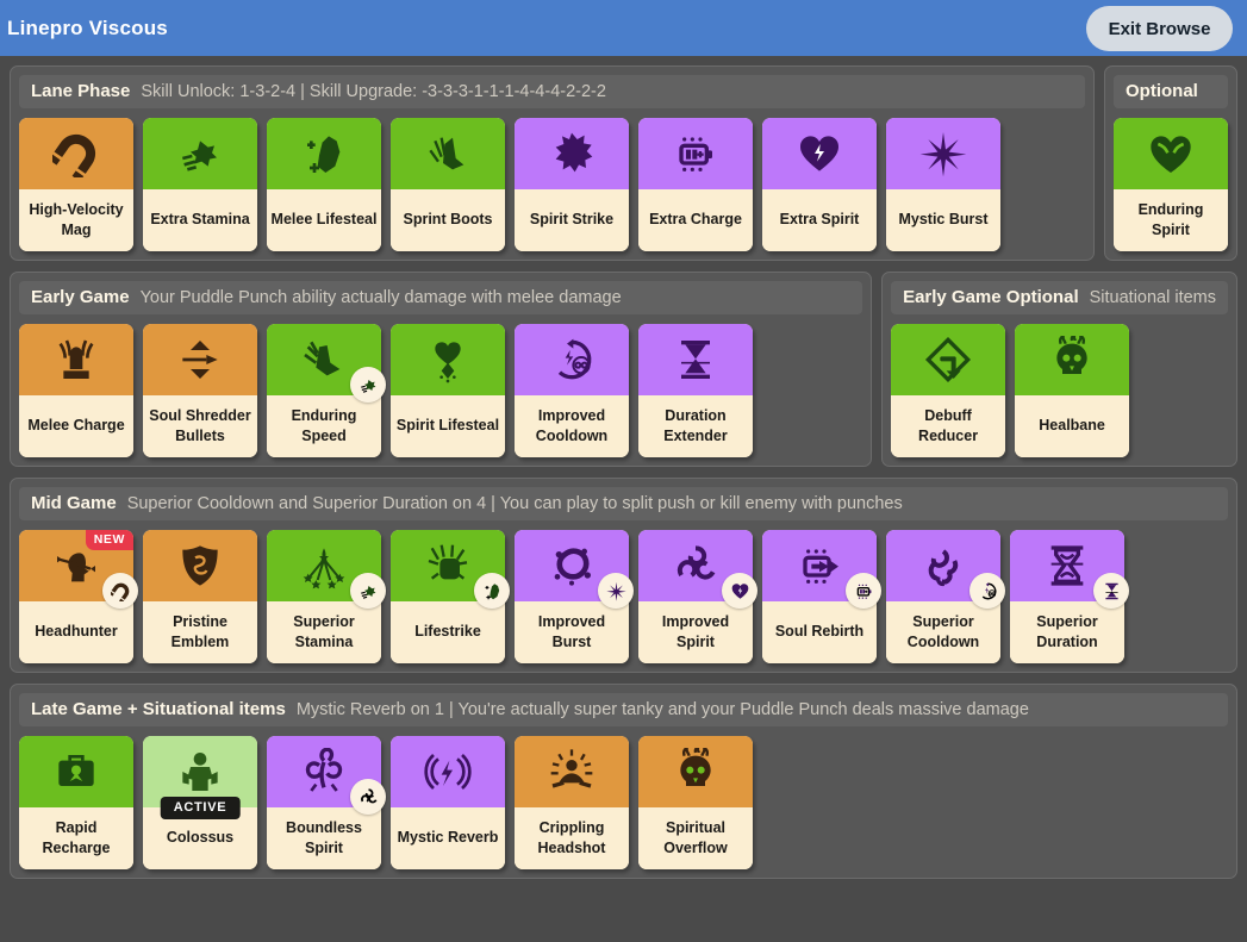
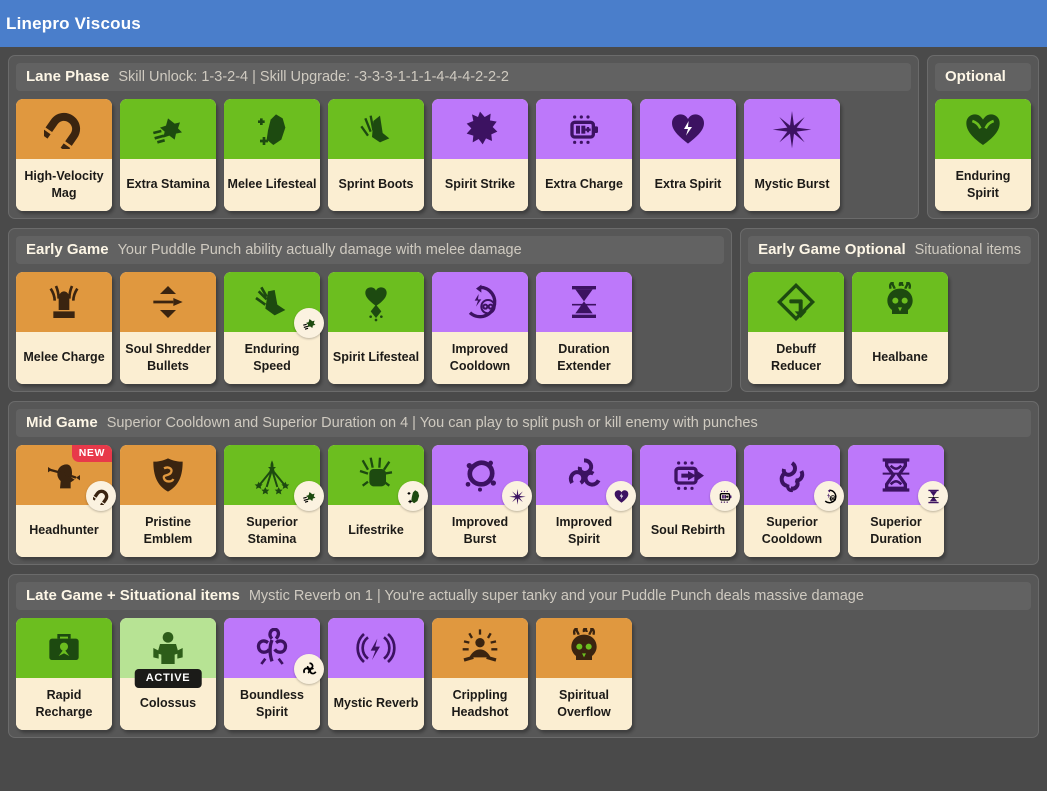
  Linepro Viscous
- Exit Browse
  Lane Phase
  Skill Unlock: 1-3-2-4 | Skill Upgrade: -3-3-3-1-1-1-4-4-4-2-2-2
  High-Velocity Mag
  Extra Stamina
  Melee Lifesteal
  Sprint Boots
  Spirit Strike
  Extra Charge
  Extra Spirit
  Mystic Burst
  Optional
  Enduring Spirit
  Early Game
  Your Puddle Punch ability actually damage with melee damage
  Melee Charge
  Soul Shredder Bullets
  Enduring Speed
  Spirit Lifesteal
  Improved Cooldown
  Duration Extender
  Early Game Optional
  Situational items
  Debuff Reducer
  Healbane
  Mid Game
  Superior Cooldown and Superior Duration on 4 | You can play to split push or kill enemy with punches
  NEW
  Headhunter
  Pristine Emblem
  Superior Stamina
  Lifestrike
  Improved Burst
  Improved Spirit
  Soul Rebirth
  Superior Cooldown
  Superior Duration
  Late Game + Situational items
  Mystic Reverb on 1 | You're actually super tanky and your Puddle Punch deals massive damage
  Rapid Recharge
  ACTIVE
  Colossus
  Boundless Spirit
  Mystic Reverb
  Crippling Headshot
  Spiritual Overflow
